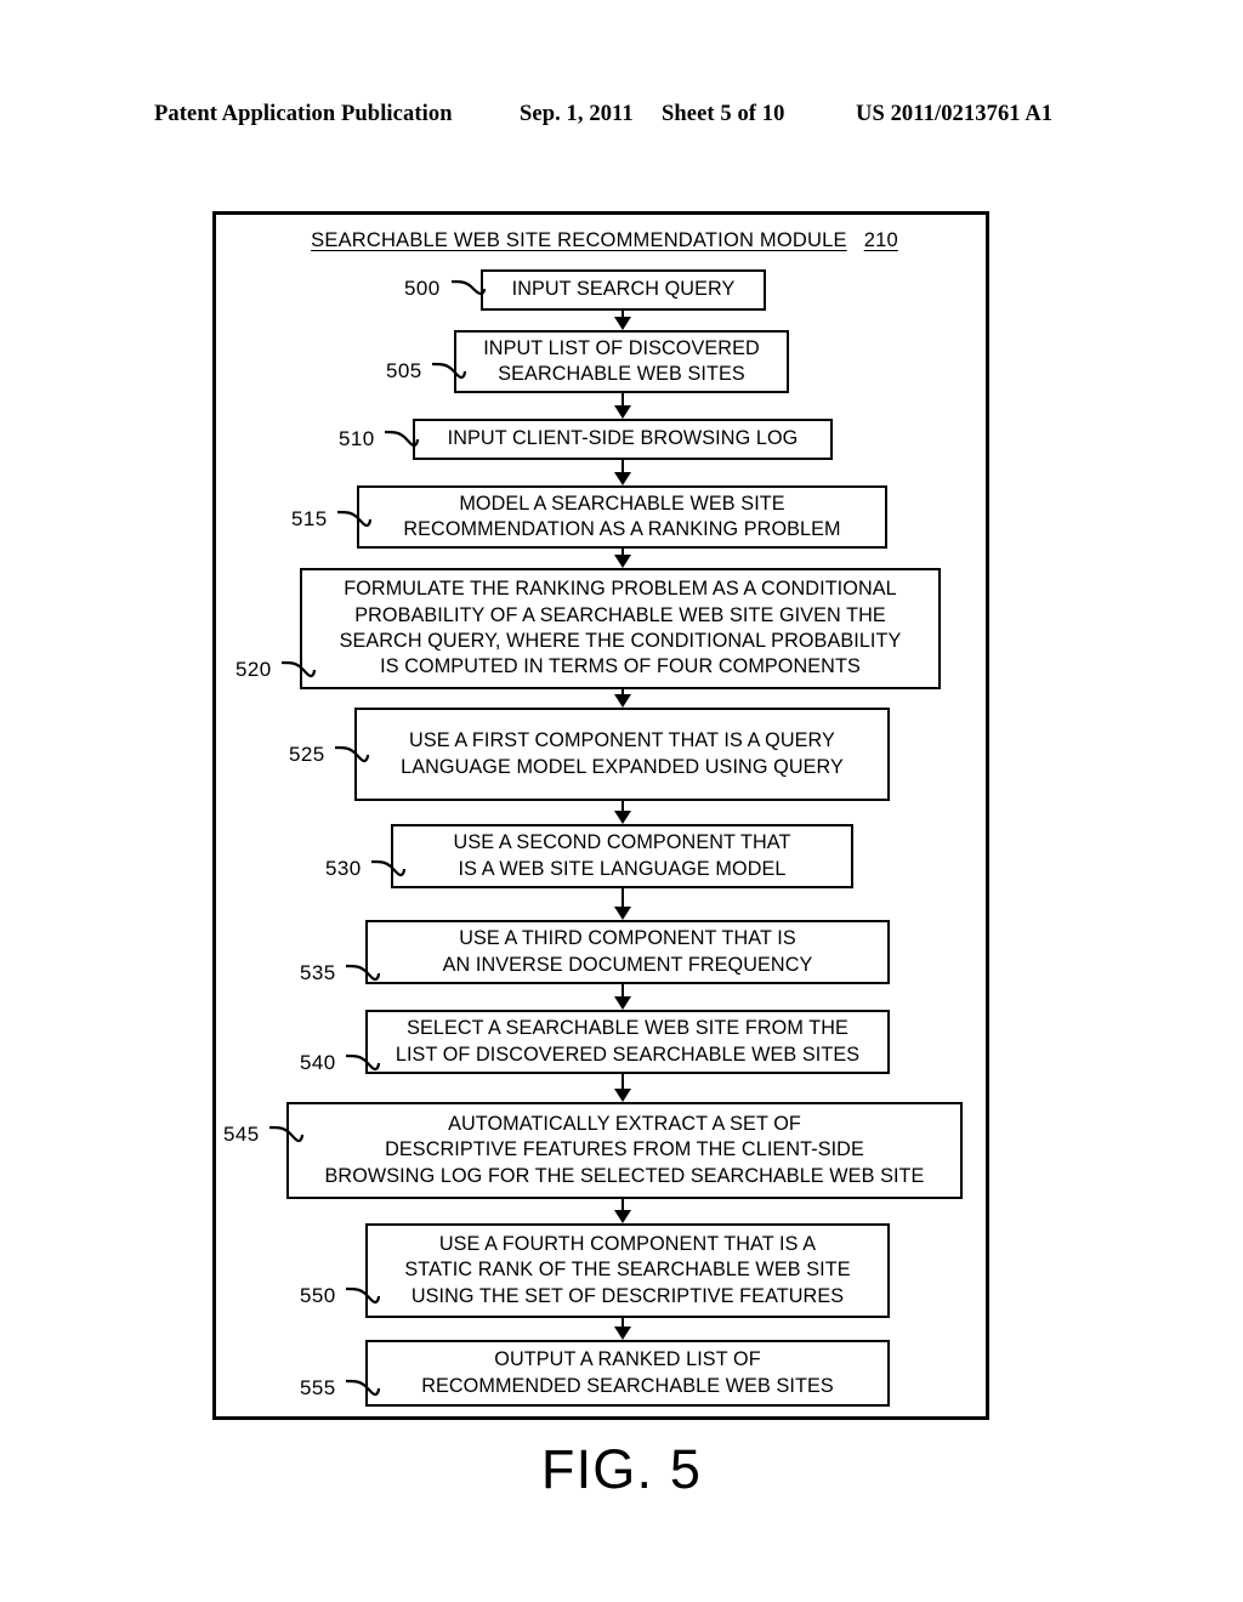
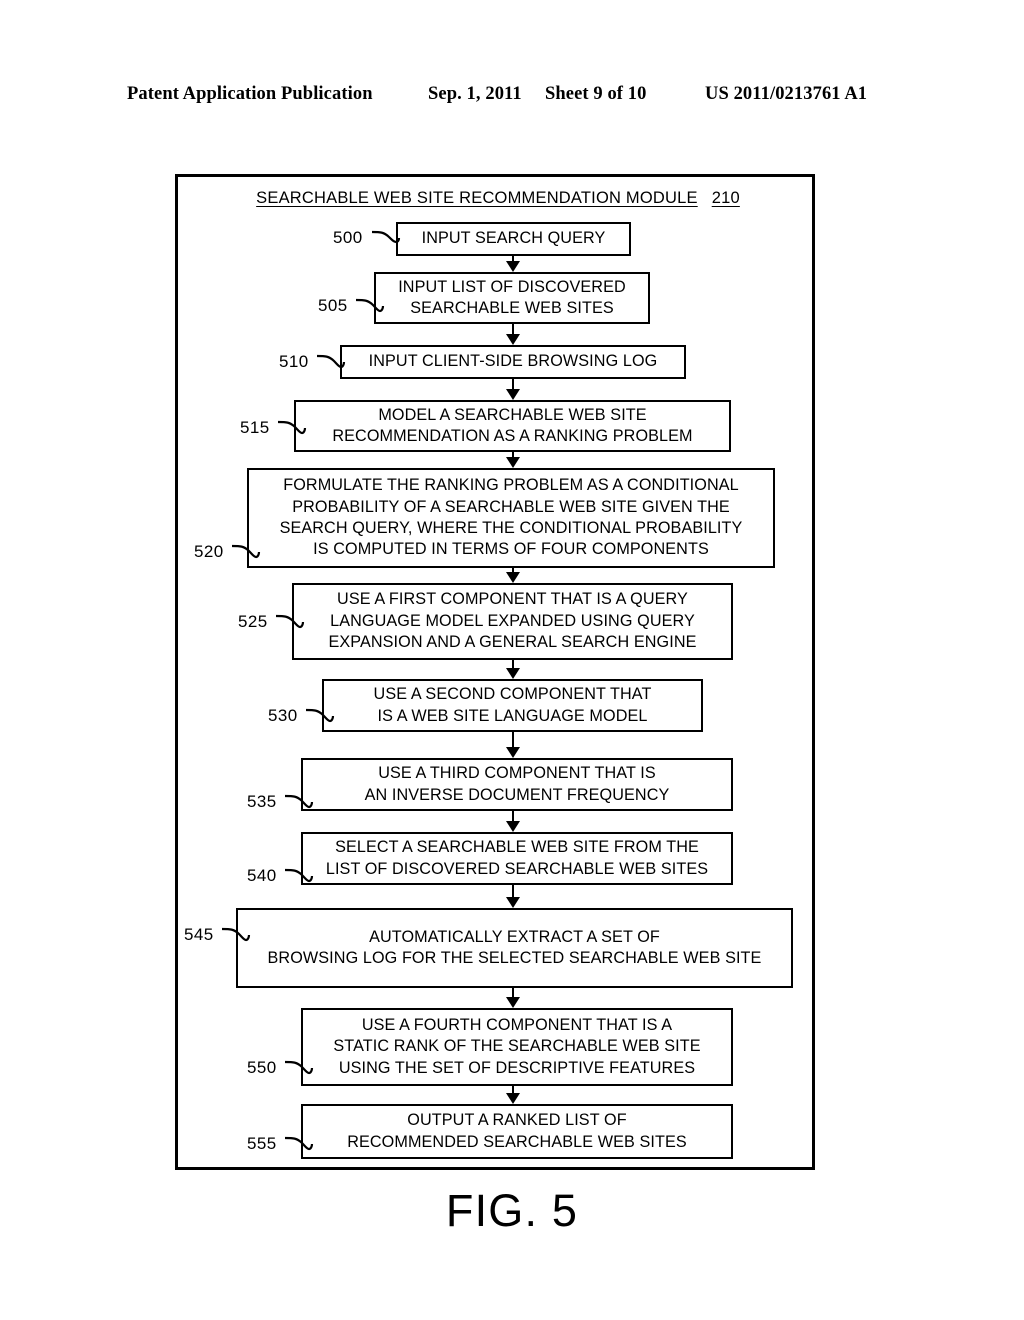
  Patent Application Publication
  Sep. 1, 2011
- Sheet 5 of 10
+ Sheet 9 of 10
  US 2011/0213761 A1
  SEARCHABLE WEB SITE RECOMMENDATION MODULE 210
  INPUT SEARCH QUERY
  INPUT LIST OF DISCOVERED
  SEARCHABLE WEB SITES
  INPUT CLIENT-SIDE BROWSING LOG
  MODEL A SEARCHABLE WEB SITE
  RECOMMENDATION AS A RANKING PROBLEM
  FORMULATE THE RANKING PROBLEM AS A CONDITIONAL
  PROBABILITY OF A SEARCHABLE WEB SITE GIVEN THE
  SEARCH QUERY, WHERE THE CONDITIONAL PROBABILITY
  IS COMPUTED IN TERMS OF FOUR COMPONENTS
  USE A FIRST COMPONENT THAT IS A QUERY
  LANGUAGE MODEL EXPANDED USING QUERY
+ EXPANSION AND A GENERAL SEARCH ENGINE
  USE A SECOND COMPONENT THAT
  IS A WEB SITE LANGUAGE MODEL
  USE A THIRD COMPONENT THAT IS
  AN INVERSE DOCUMENT FREQUENCY
  SELECT A SEARCHABLE WEB SITE FROM THE
  LIST OF DISCOVERED SEARCHABLE WEB SITES
  AUTOMATICALLY EXTRACT A SET OF
- DESCRIPTIVE FEATURES FROM THE CLIENT-SIDE
  BROWSING LOG FOR THE SELECTED SEARCHABLE WEB SITE
  USE A FOURTH COMPONENT THAT IS A
  STATIC RANK OF THE SEARCHABLE WEB SITE
  USING THE SET OF DESCRIPTIVE FEATURES
  OUTPUT A RANKED LIST OF
  RECOMMENDED SEARCHABLE WEB SITES
  500
  505
  510
  515
  520
  525
  530
  535
  540
  545
  550
  555
  FIG. 5
